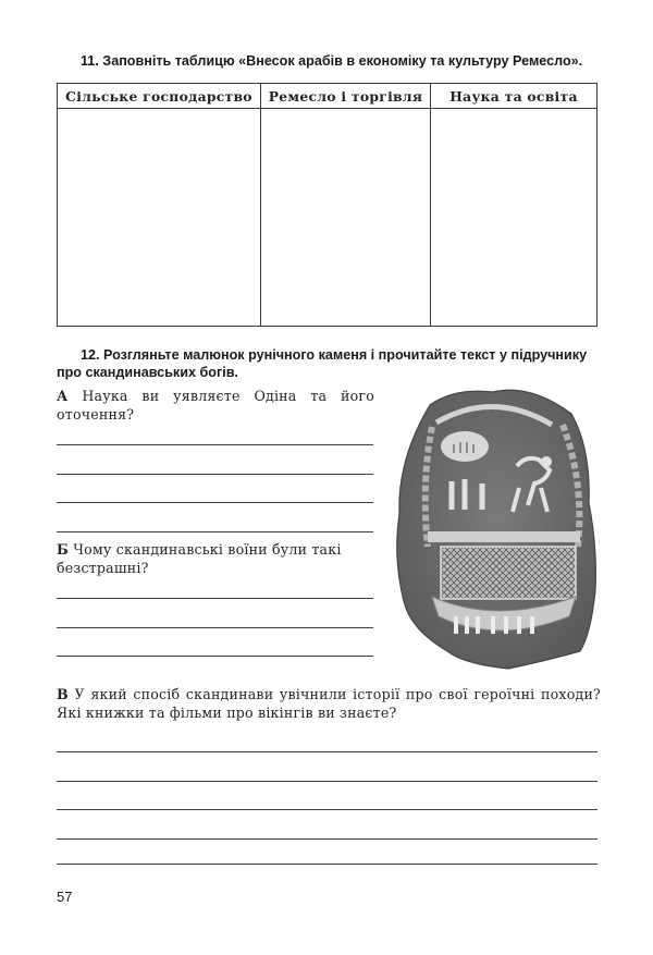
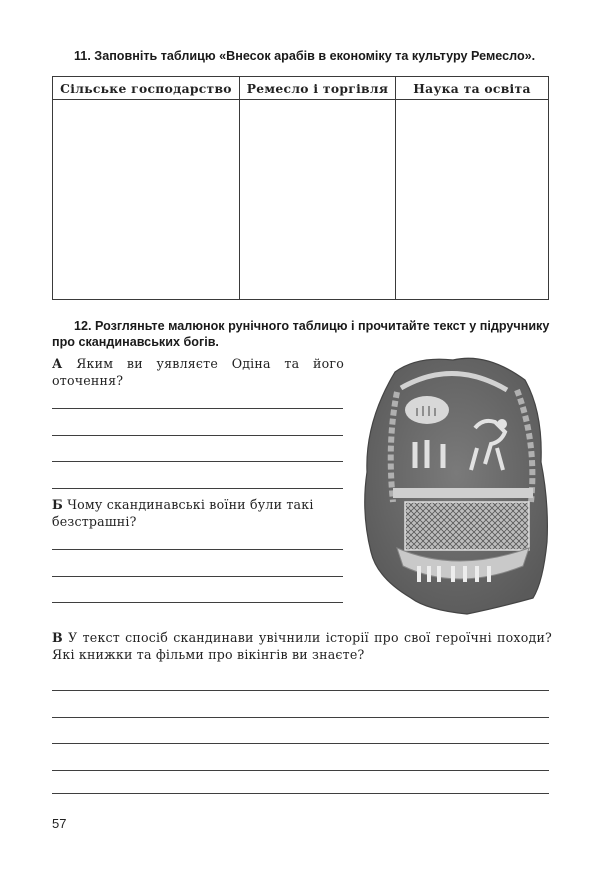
  11. Заповніть таблицю «Внесок арабів в економіку та культуру Ремесло».
  Сільське господарство	Ремесло і торгівля	Наука та освіта
- 12. Розгляньте малюнок рунічного каменя і прочитайте текст у підручнику про скандинавських богів.
+ 12. Розгляньте малюнок рунічного таблицю і прочитайте текст у підручнику про скандинавських богів.
- А Наука ви уявляєте Одіна та його оточення?
+ А Яким ви уявляєте Одіна та його оточення?
  Б Чому скандинавські воїни були такі безстрашні?
- В У який спосіб скандинави увічнили історії про свої героїчні походи? Які книжки та фільми про вікінгів ви знаєте?
+ В У текст спосіб скандинави увічнили історії про свої героїчні походи? Які книжки та фільми про вікінгів ви знаєте?
  57
